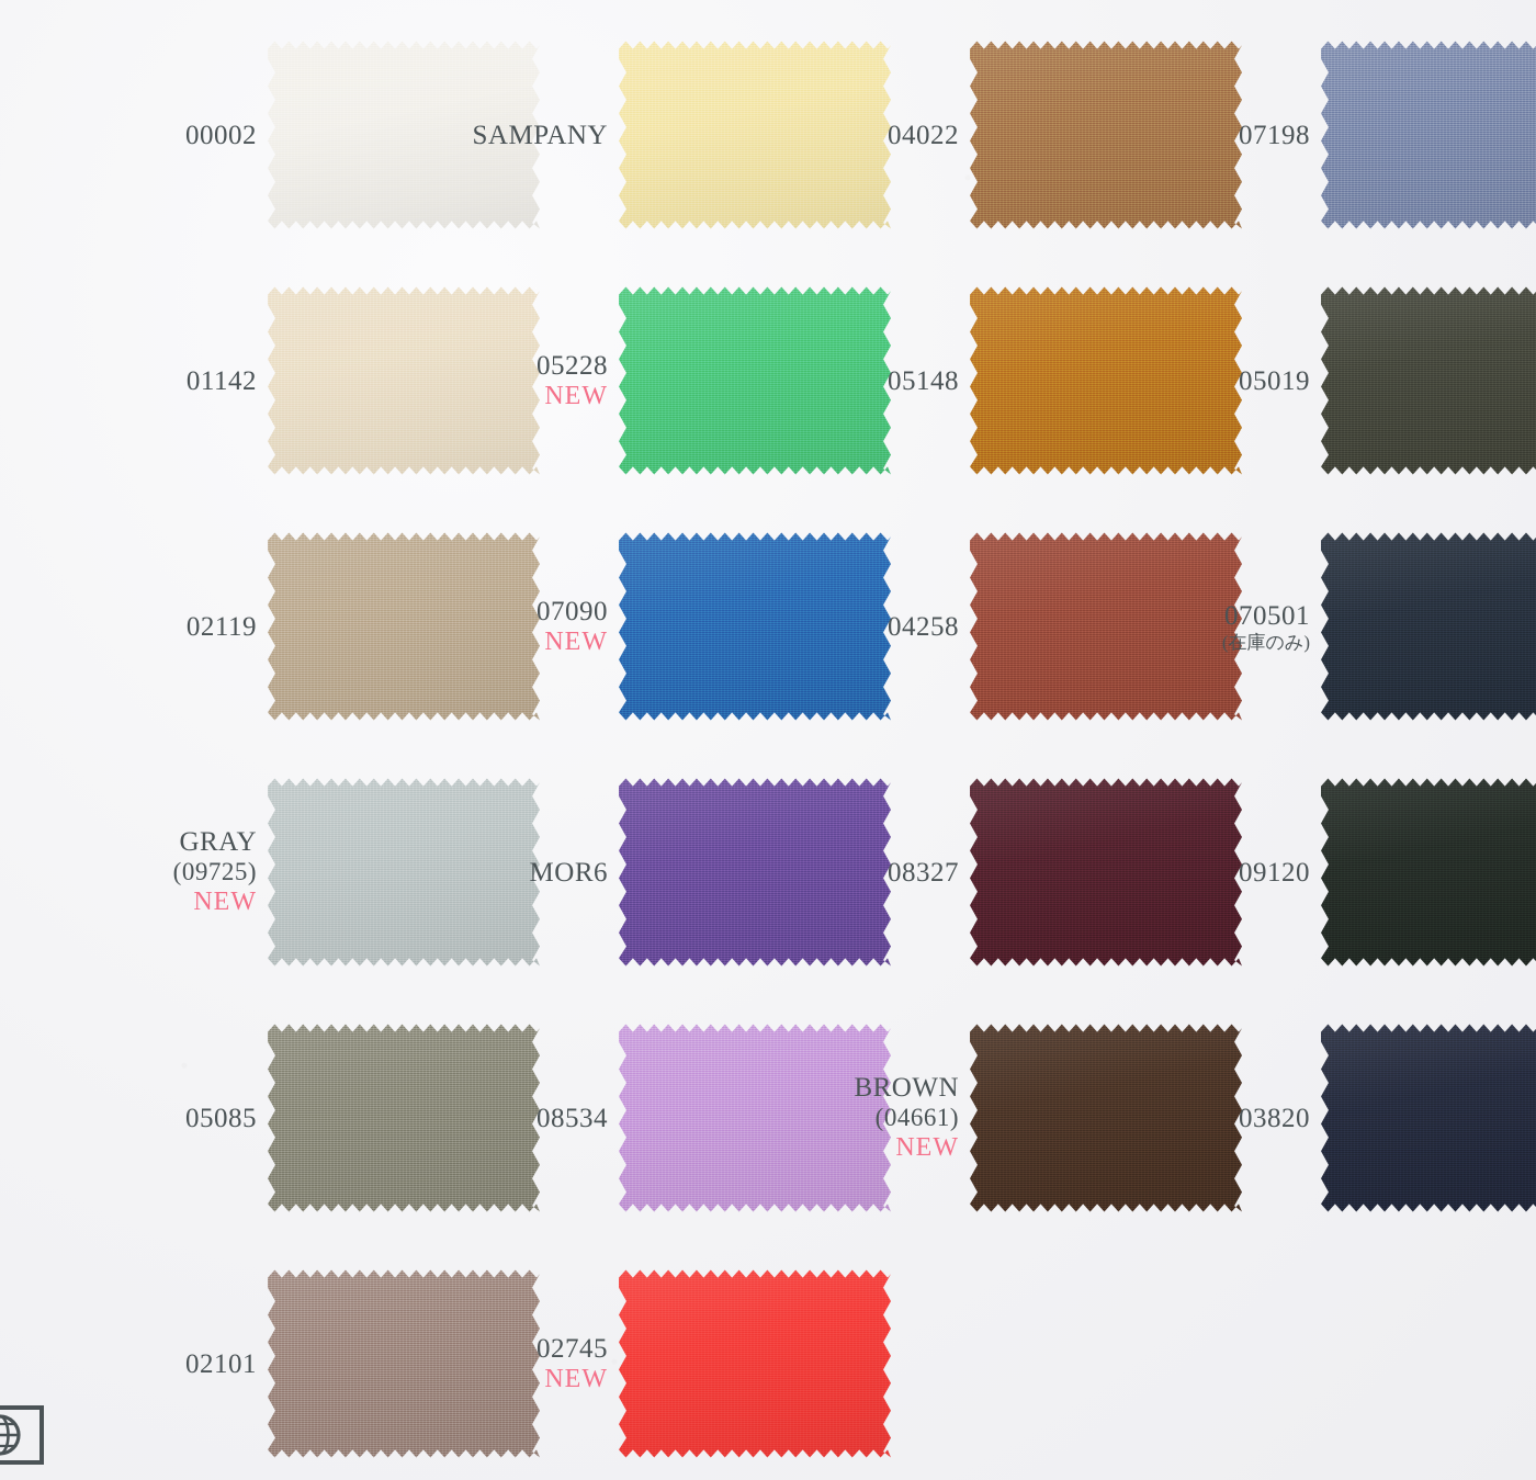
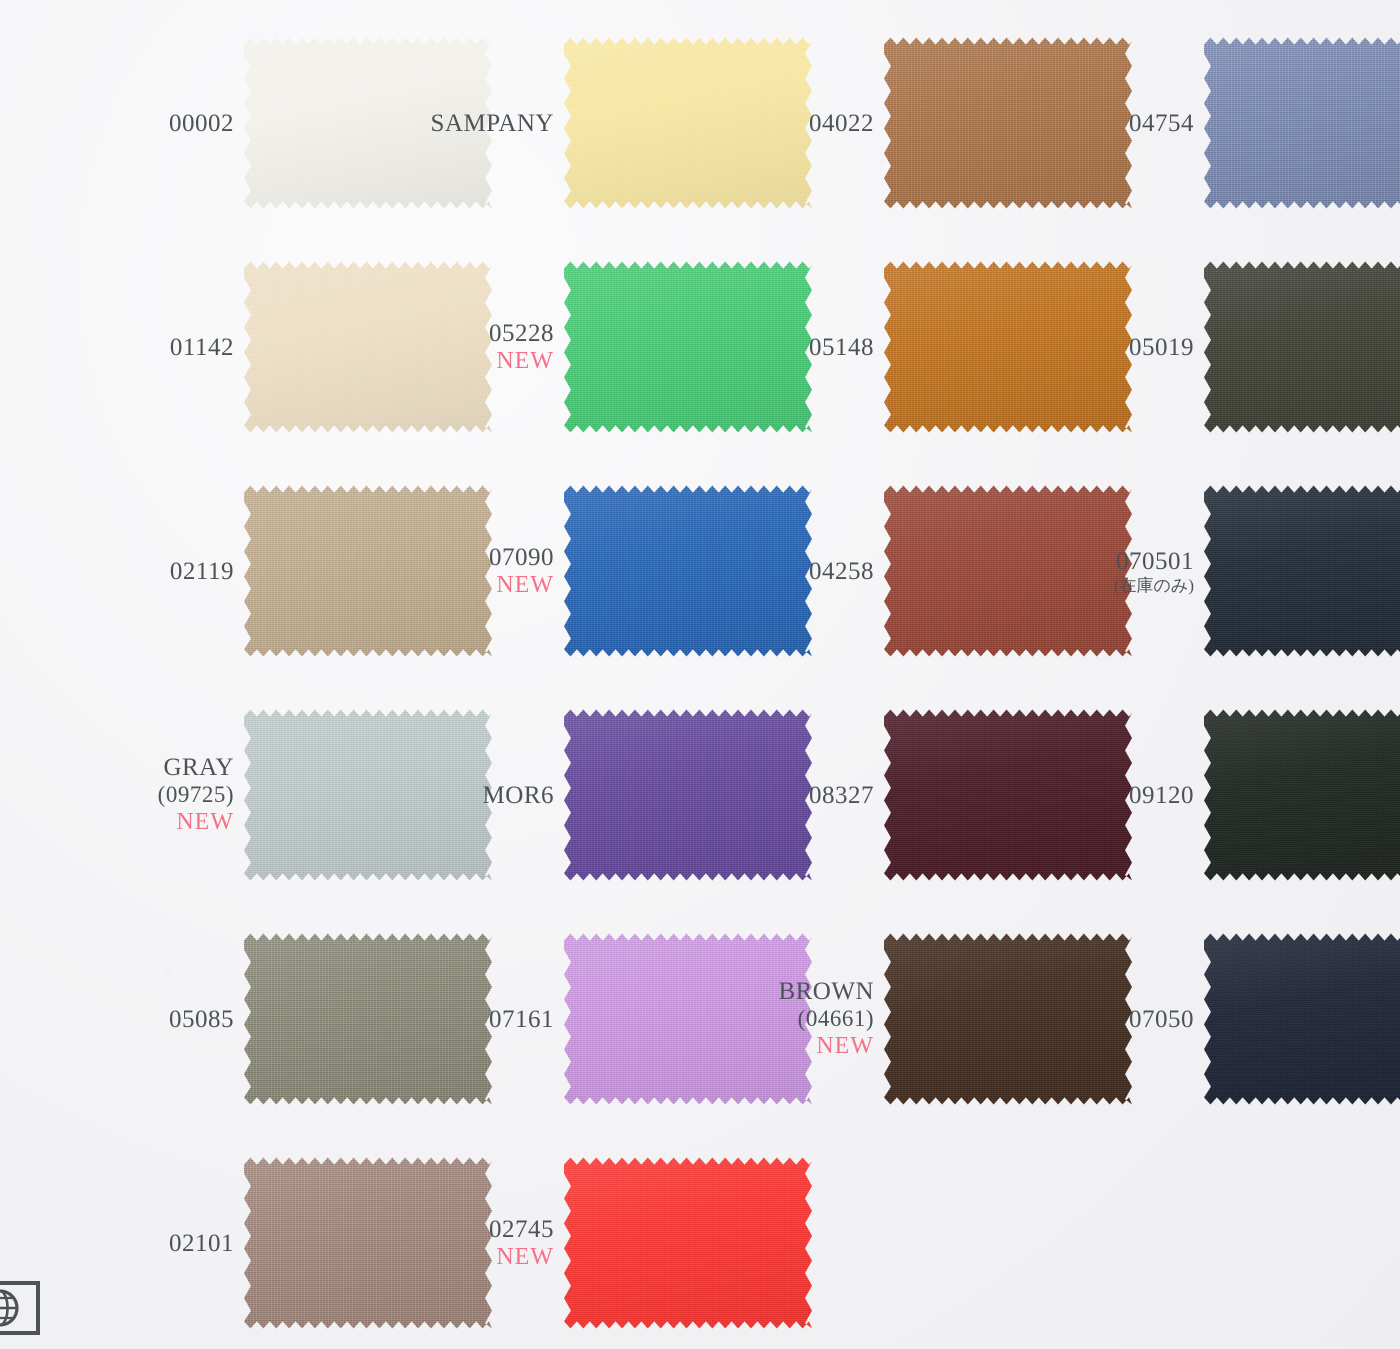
  00002
  SAMPANY
  04022
- 07198
+ 04754
  01142
  05228
  NEW
  05148
  05019
  02119
  07090
  NEW
  04258
  070501
  (在庫のみ)
  GRAY
  (09725)
  NEW
  MOR6
  08327
  09120
  05085
- 08534
+ 07161
  BROWN
  (04661)
  NEW
- 03820
+ 07050
  02101
  02745
  NEW
